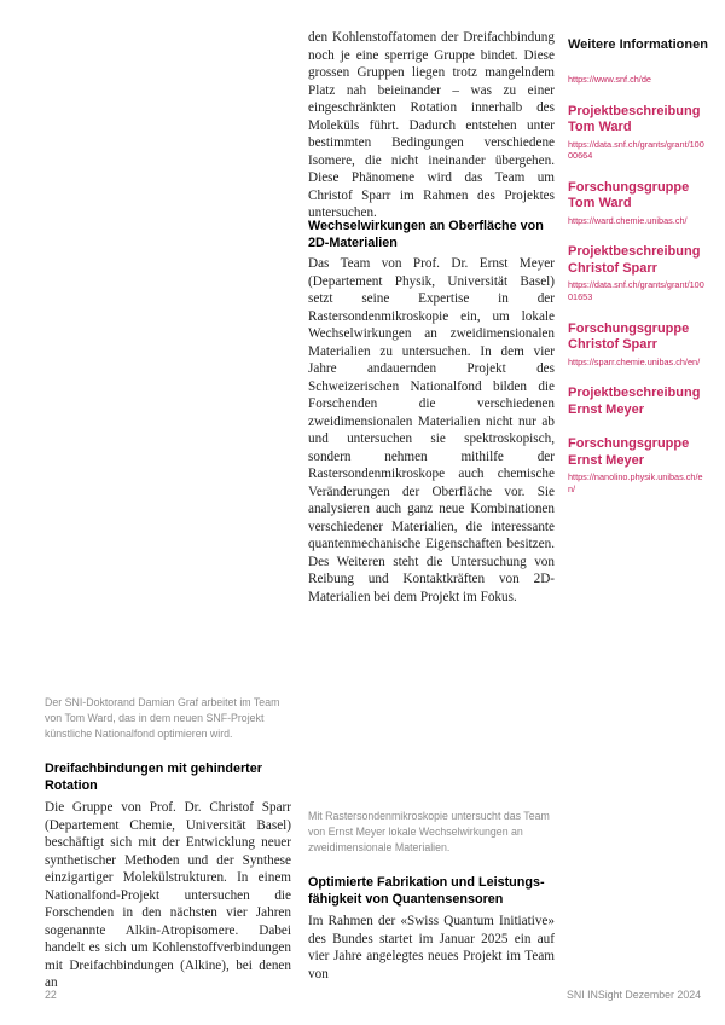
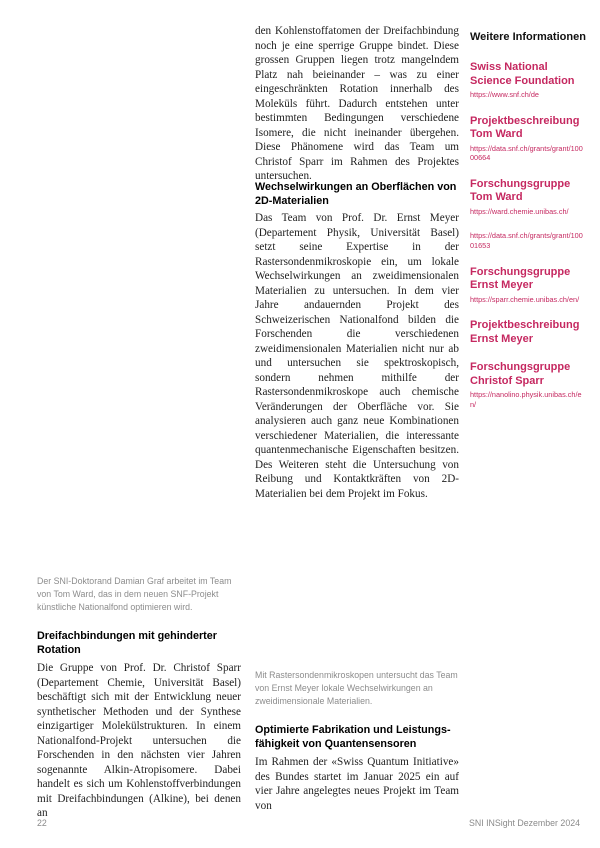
  Der SNI-Doktorand Damian Graf arbeitet im Team von Tom Ward, das in dem neuen SNF-Projekt künstliche Nationalfond optimieren wird.
  Dreifachbindungen mit gehinderter Rotation
  Die Gruppe von Prof. Dr. Christof Sparr (Departement Chemie, Universität Basel) beschäftigt sich mit der Entwicklung neuer synthetischer Methoden und der Synthese einzigartiger Molekülstrukturen. In einem Nationalfond-Projekt untersuchen die Forschenden in den nächsten vier Jahren sogenannte Alkin-Atropisomere. Dabei handelt es sich um Kohlenstoffverbindungen mit Dreifachbindungen (Alkine), bei denen an
  den Kohlenstoffatomen der Dreifachbindung noch je eine sperrige Gruppe bindet. Diese grossen Gruppen liegen trotz mangelndem Platz nah beieinander – was zu einer eingeschränkten Rotation innerhalb des Moleküls führt. Dadurch entstehen unter bestimmten Bedingungen verschiedene Isomere, die nicht ineinander übergehen. Diese Phänomene wird das Team um Christof Sparr im Rahmen des Projektes untersuchen.
- Wechselwirkungen an Oberfläche von 2D-Materialien
+ Wechselwirkungen an Oberflächen von 2D-Materialien
  Das Team von Prof. Dr. Ernst Meyer (Departement Physik, Universität Basel) setzt seine Expertise in der Rastersondenmikroskopie ein, um lokale Wechselwirkungen an zweidimensionalen Materialien zu untersuchen. In dem vier Jahre andauernden Projekt des Schweizerischen Nationalfond bilden die Forschenden die verschiedenen zweidimensionalen Materialien nicht nur ab und untersuchen sie spektroskopisch, sondern nehmen mithilfe der Rastersondenmikroskope auch chemische Veränderungen der Oberfläche vor. Sie analysieren auch ganz neue Kombinationen verschiedener Materialien, die interessante quantenmechanische Eigenschaften besitzen. Des Weiteren steht die Untersuchung von Reibung und Kontaktkräften von 2D-Materialien bei dem Projekt im Fokus.
- Mit Rastersondenmikroskopie untersucht das Team von Ernst Meyer lokale Wechselwirkungen an zweidimensionale Materialien.
+ Mit Rastersondenmikroskopen untersucht das Team von Ernst Meyer lokale Wechselwirkungen an zweidimensionale Materialien.
  Optimierte Fabrikation und Leistungs­fähigkeit von Quantensensoren
  Im Rahmen der «Swiss Quantum Initiative» des Bundes startet im Januar 2025 ein auf vier Jahre angelegtes neues Projekt im Team von
  Weitere Informationen
+ Swiss National Science Foundation
  https://www.snf.ch/de
  Projektbeschreibung Tom Ward
  https://data.snf.ch/grants/grant/10000664
  Forschungsgruppe Tom Ward
  https://ward.chemie.unibas.ch/
- Projektbeschreibung Christof Sparr
  https://data.snf.ch/grants/grant/10001653
- Forschungsgruppe Christof Sparr
+ Forschungsgruppe Ernst Meyer
  https://sparr.chemie.unibas.ch/en/
  Projektbeschreibung Ernst Meyer
- Forschungsgruppe Ernst Meyer
+ Forschungsgruppe Christof Sparr
  https://nanolino.physik.unibas.ch/en/
  22
  SNI INSight Dezember 2024
